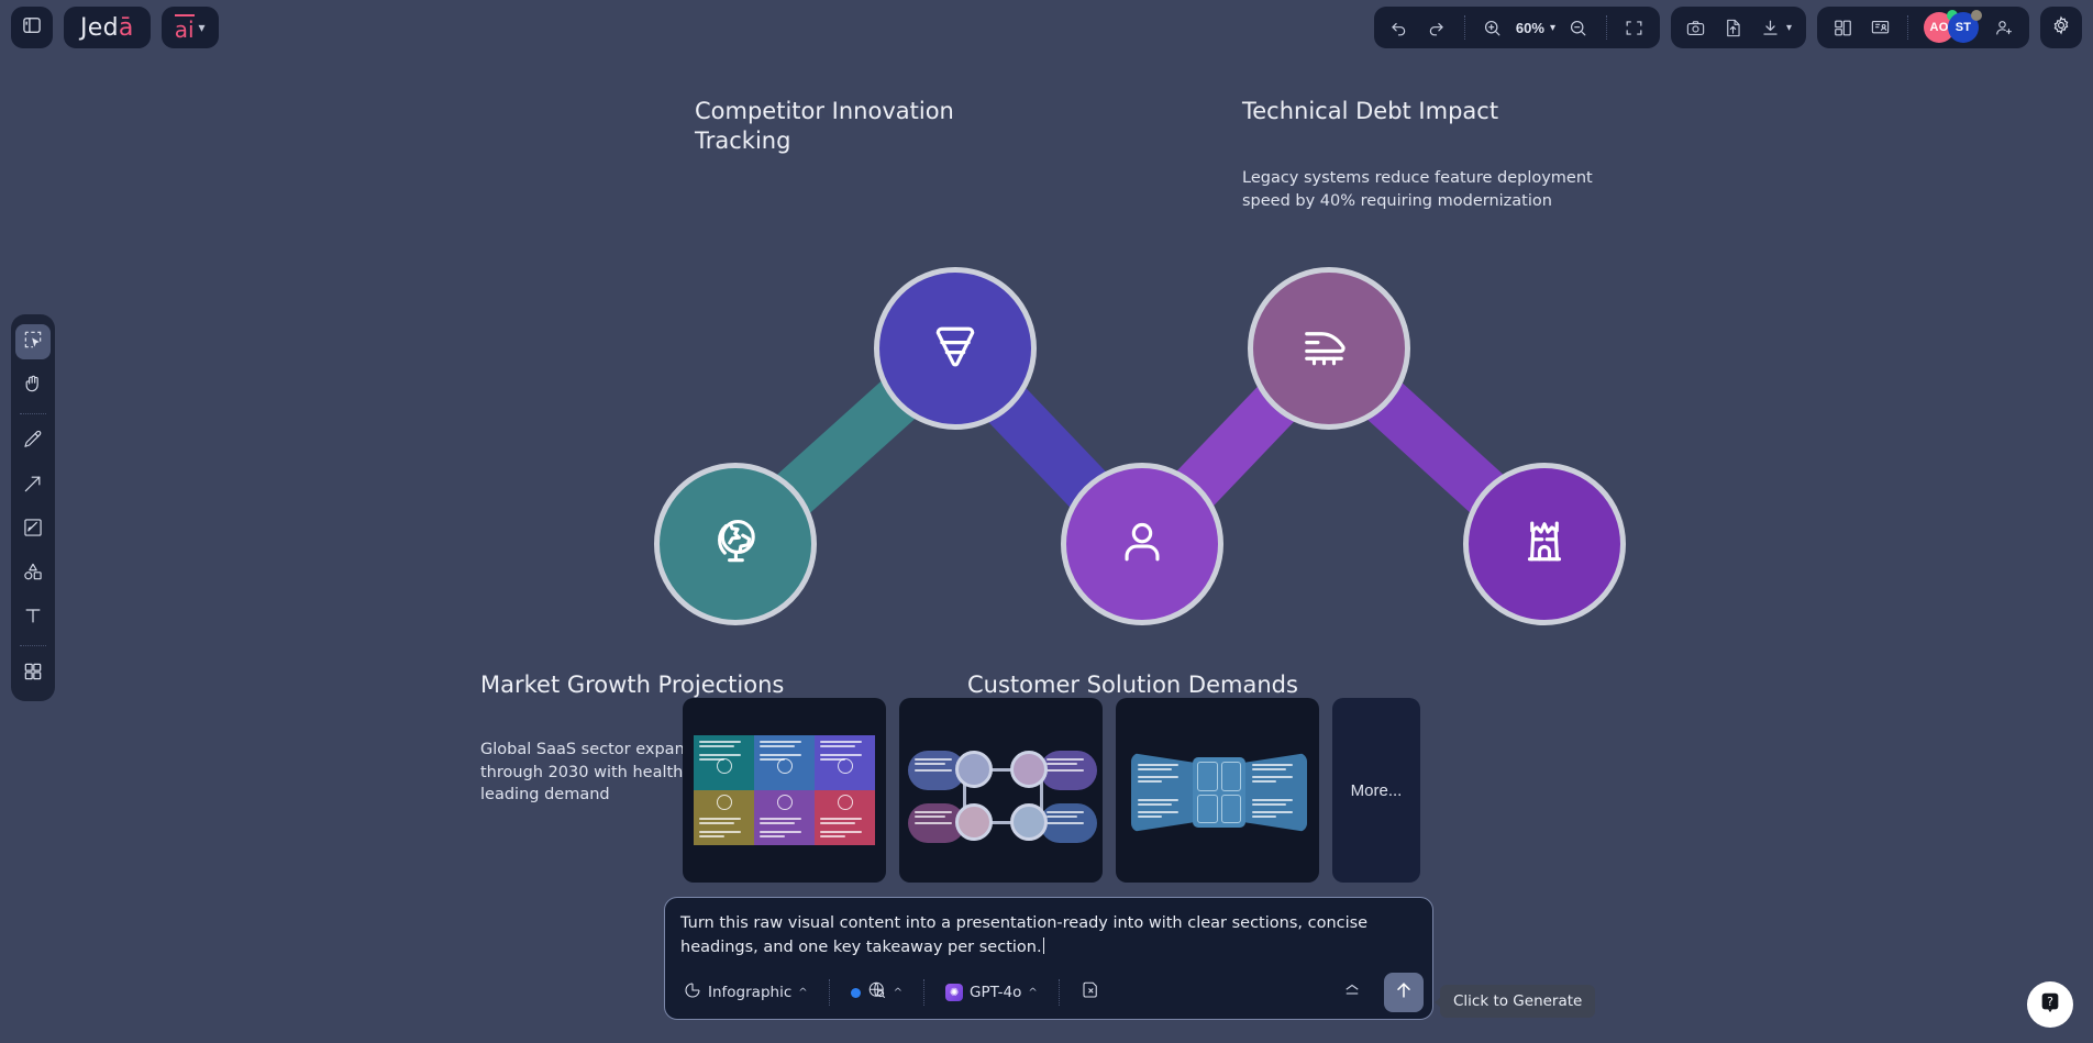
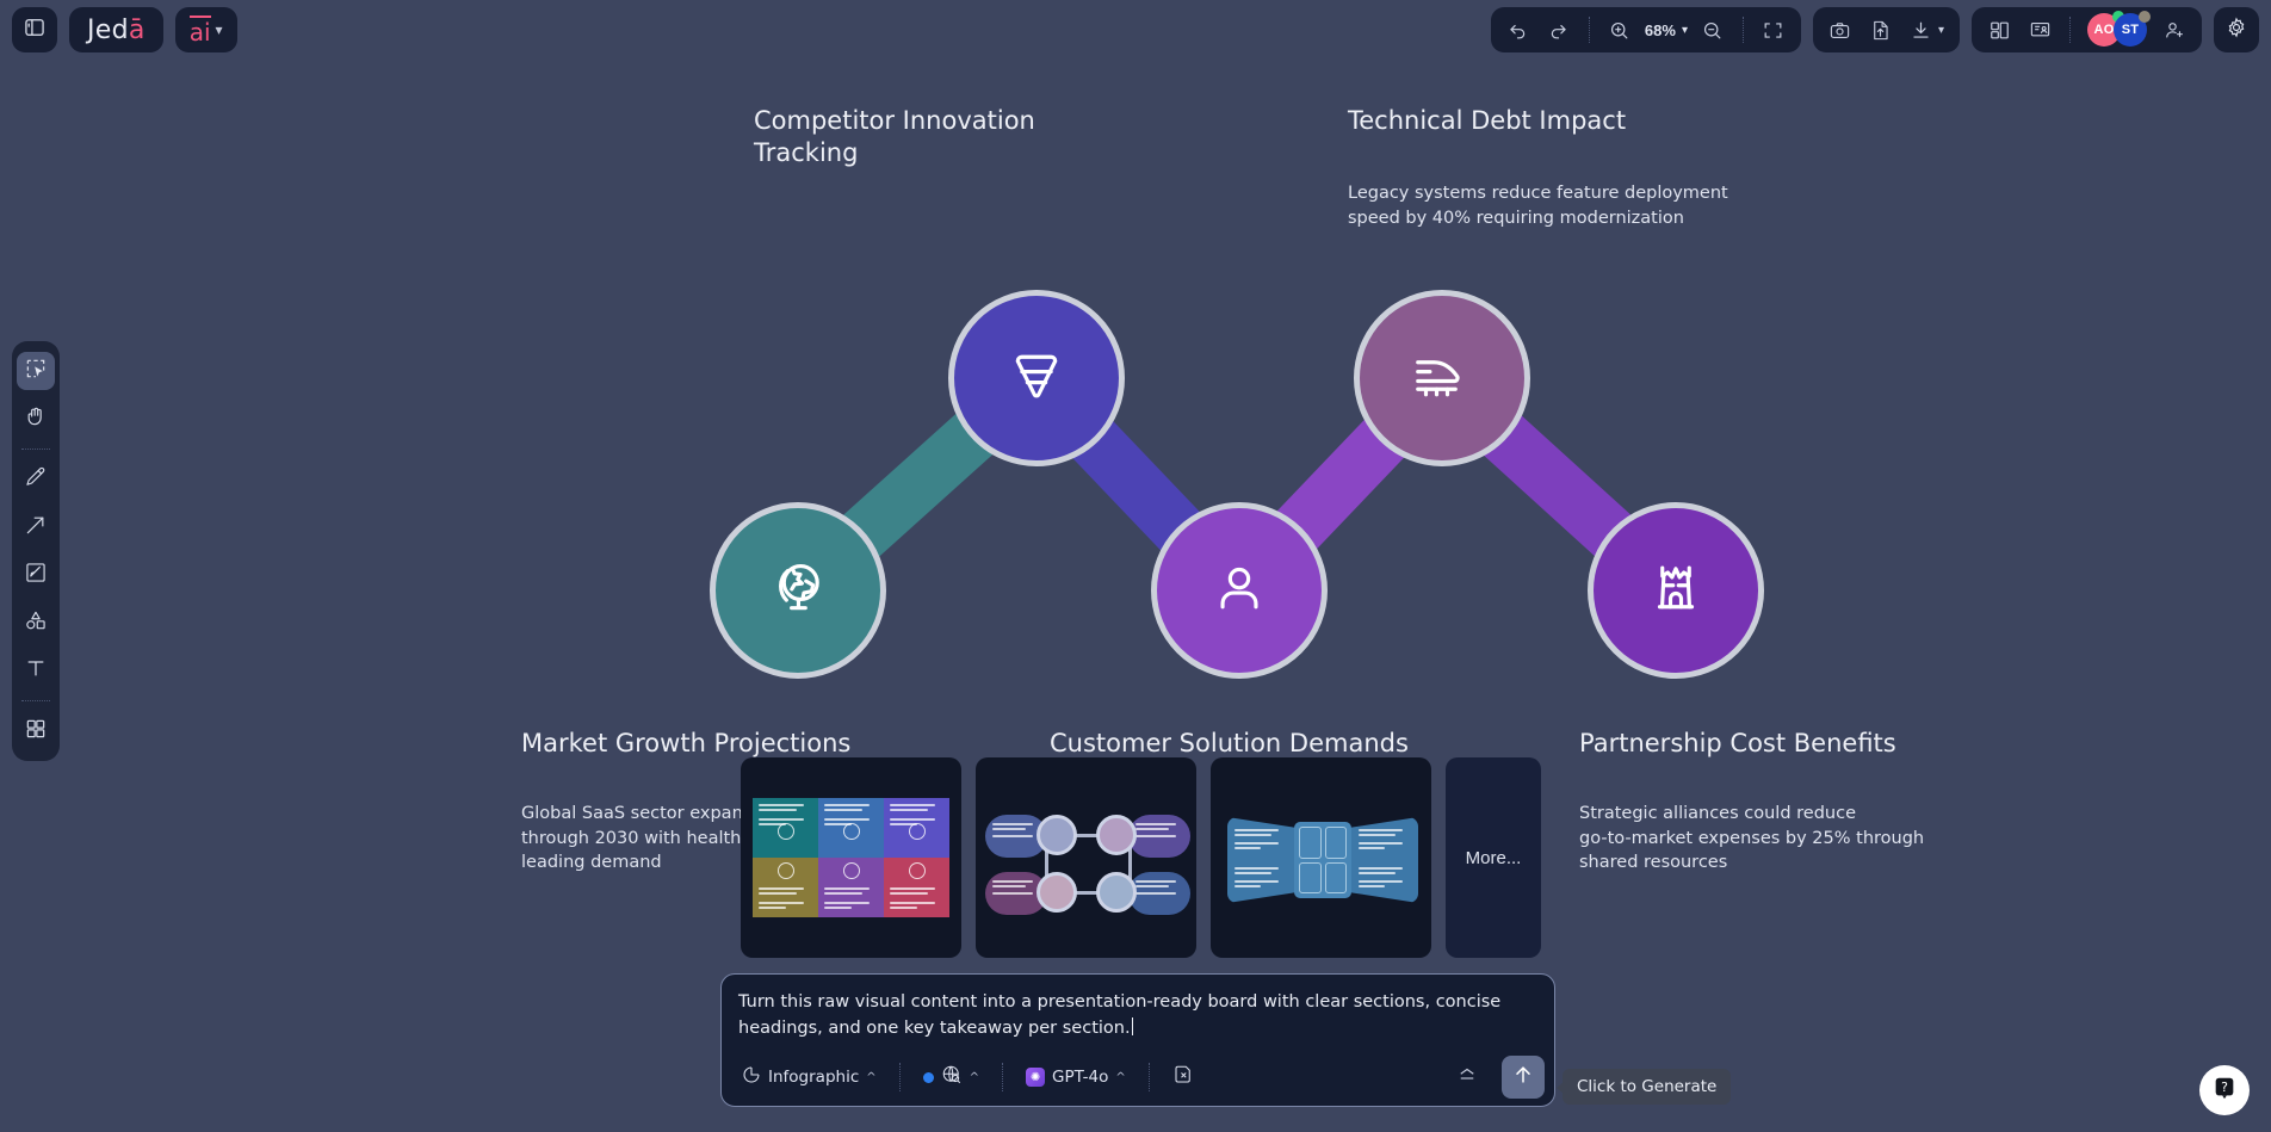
  Competitor Innovation
  Tracking
  Technical Debt Impact
  Legacy systems reduce feature deployment
  speed by 40% requiring modernization
  Market Growth Projections
  Global SaaS sector expan
  through 2030 with health
  leading demand
  Customer Solution Demands
+ Partnership Cost Benefits
+ Strategic alliances could reduce
+ go-to-market expenses by 25% through
+ shared resources
  More...
- Turn this raw visual content into a presentation-ready into with clear sections, concise headings, and one key takeaway per section.
+ Turn this raw visual content into a presentation-ready board with clear sections, concise headings, and one key takeaway per section.
  Infographic
  ^
  ^
  ✺
  GPT-4o
  ^
  Click to Generate
  ?
  Jed
  ā
  ai
  ▾
- 60%
+ 68%
  ▾
  ▾
  AO
  ST
